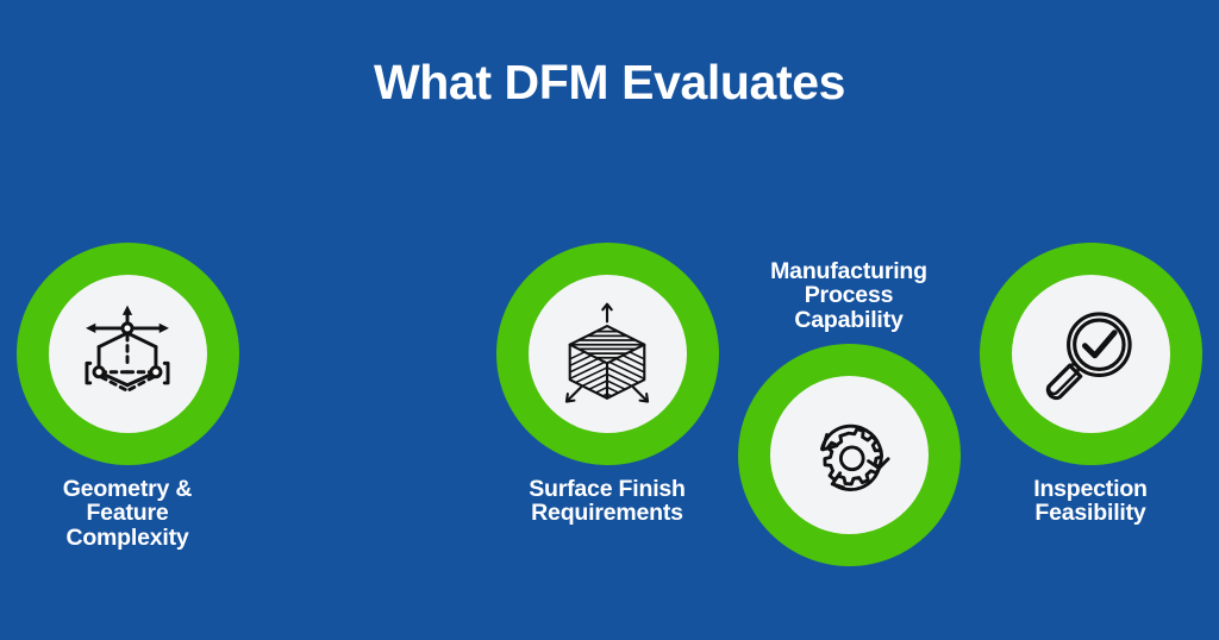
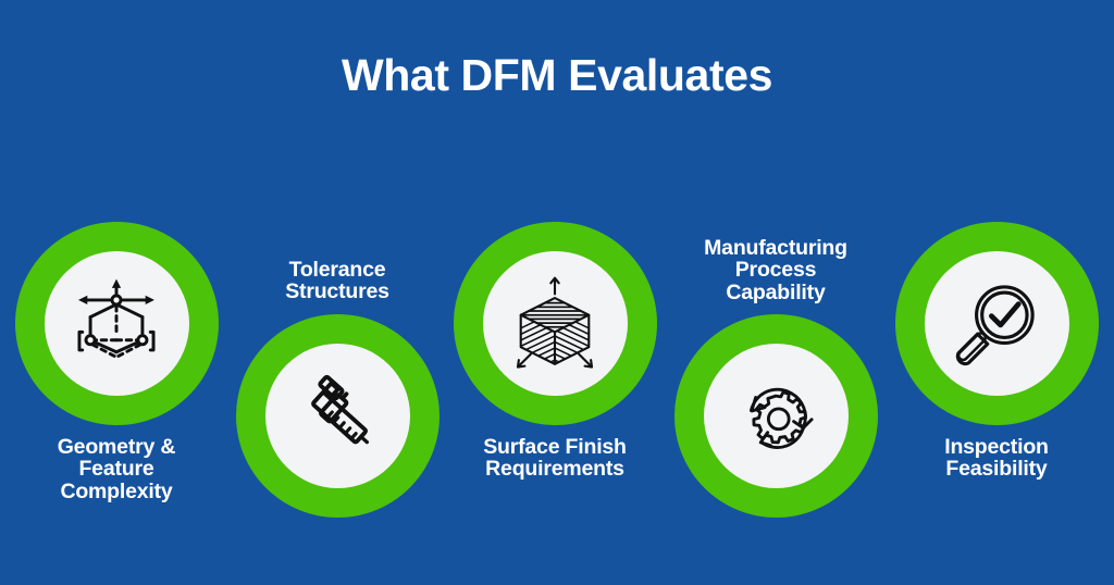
  What DFM Evaluates
  Geometry &
  Feature
  Complexity
+ Tolerance
+ Structures
  Surface Finish
  Requirements
  Manufacturing
  Process
  Capability
  Inspection
  Feasibility
